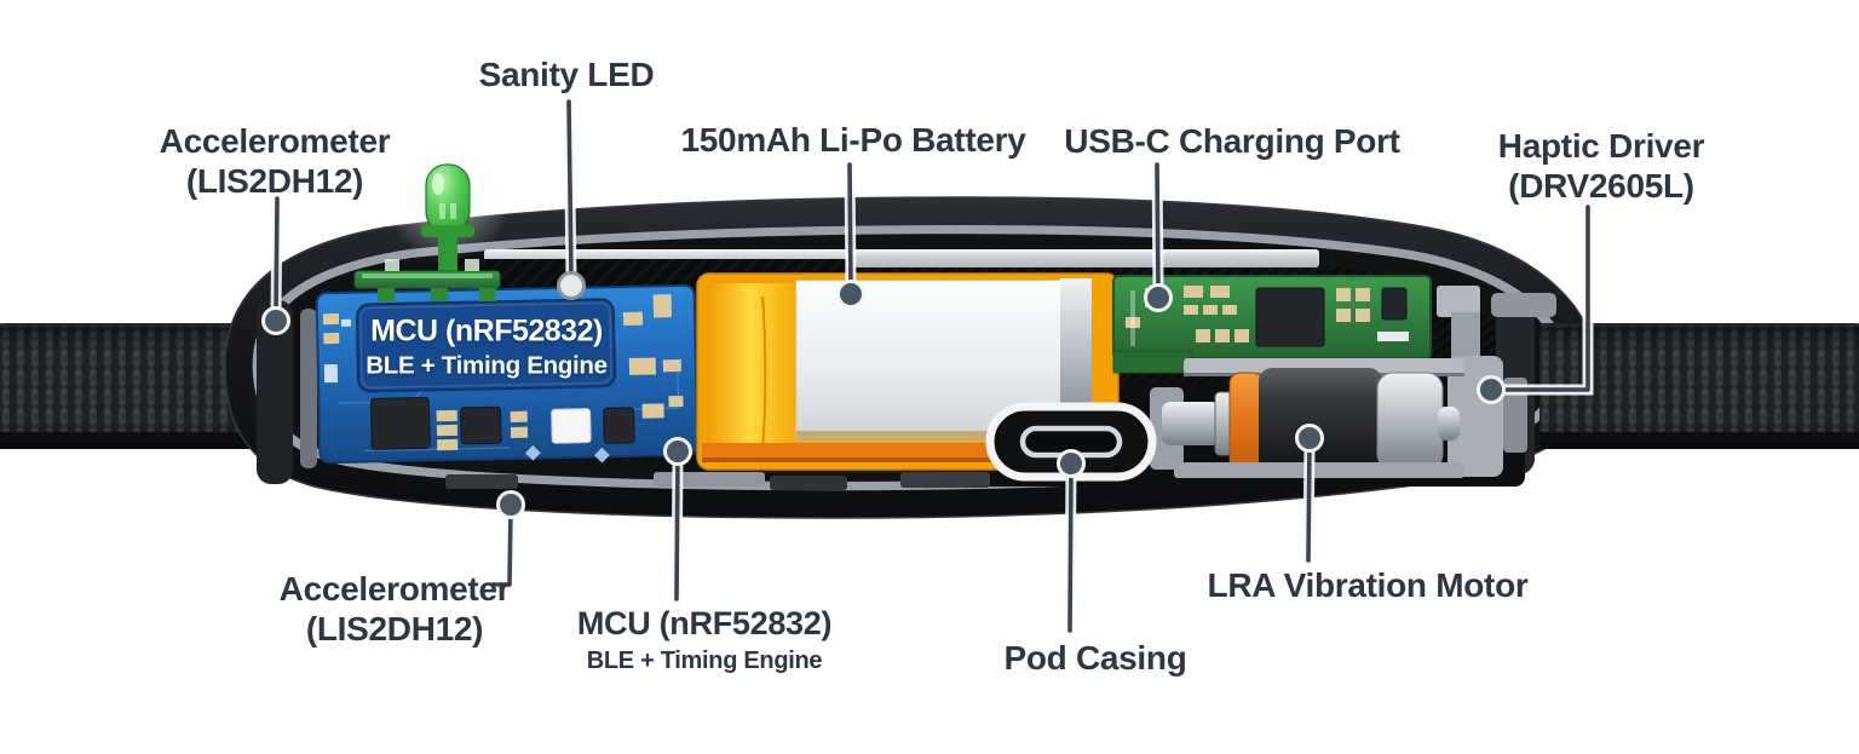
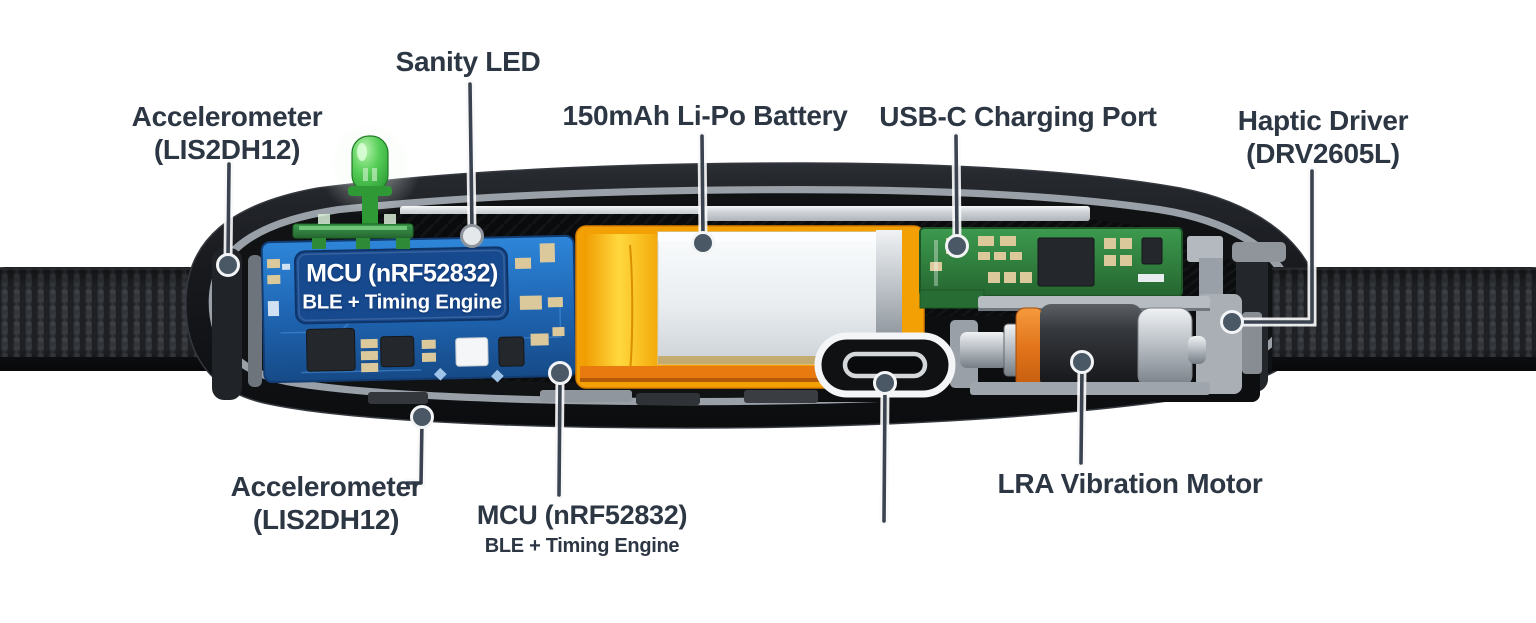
  Sanity LED
  Accelerometer
  (LIS2DH12)
  150mAh Li-Po Battery
  USB-C Charging Port
  Haptic Driver
  (DRV2605L)
  Accelerometer
  (LIS2DH12)
  MCU (nRF52832)
  BLE + Timing Engine
- Pod Casing
  LRA Vibration Motor
  MCU (nRF52832)
  BLE + Timing Engine
